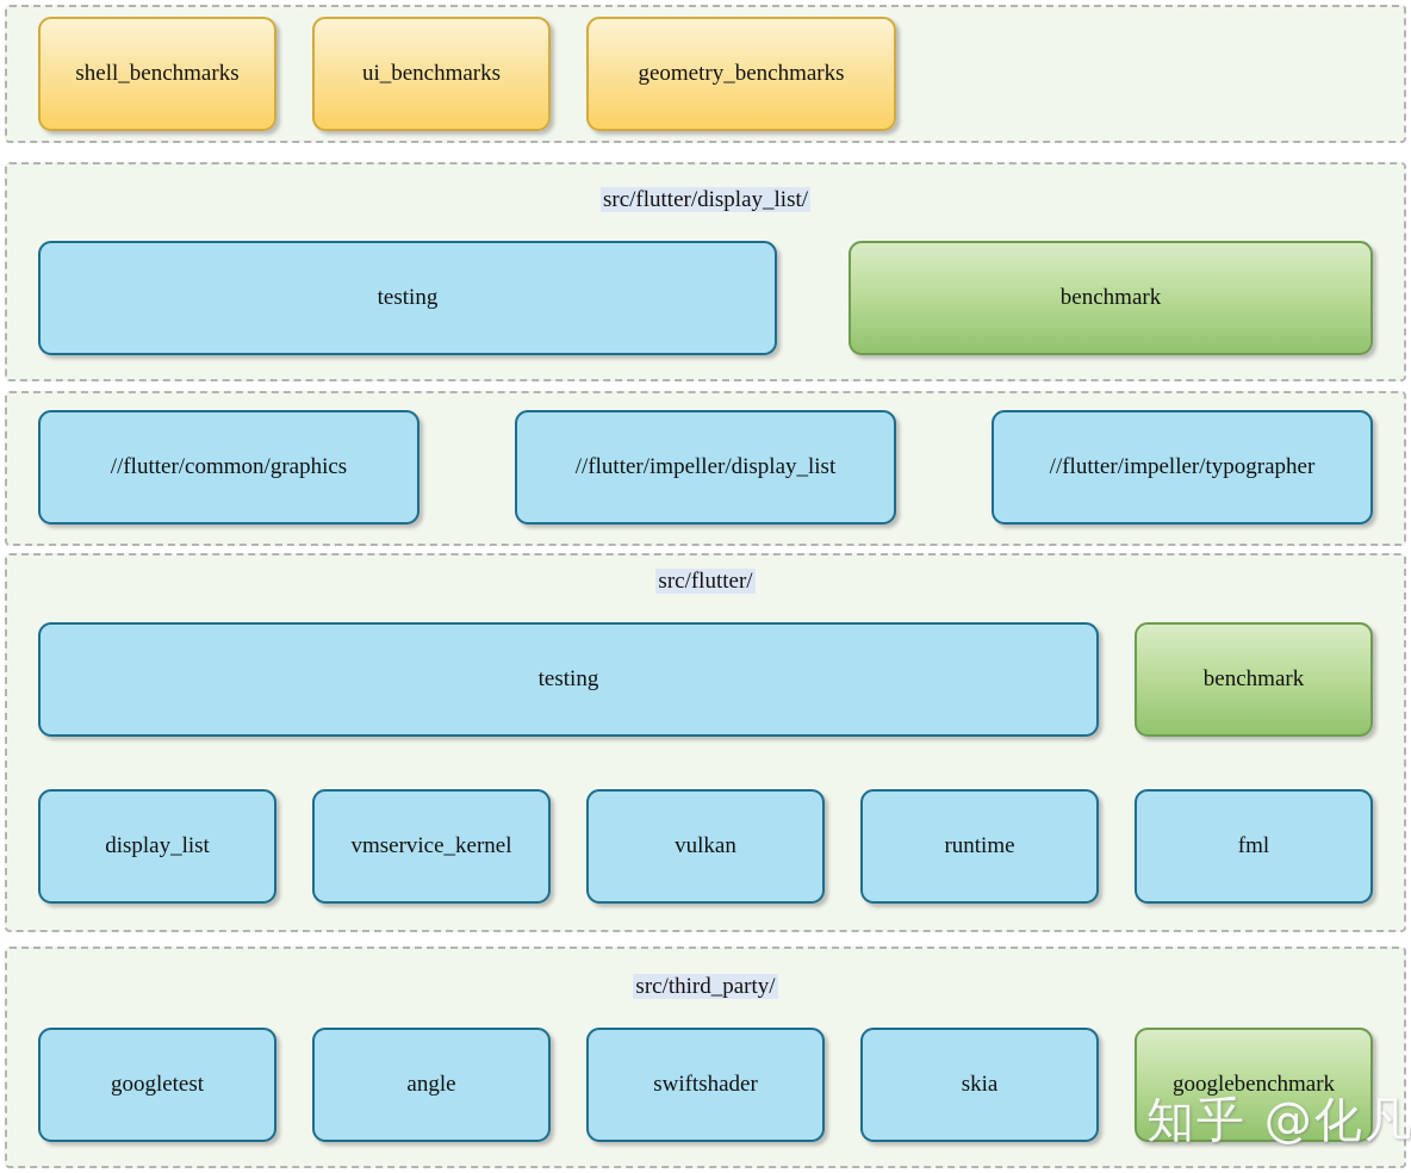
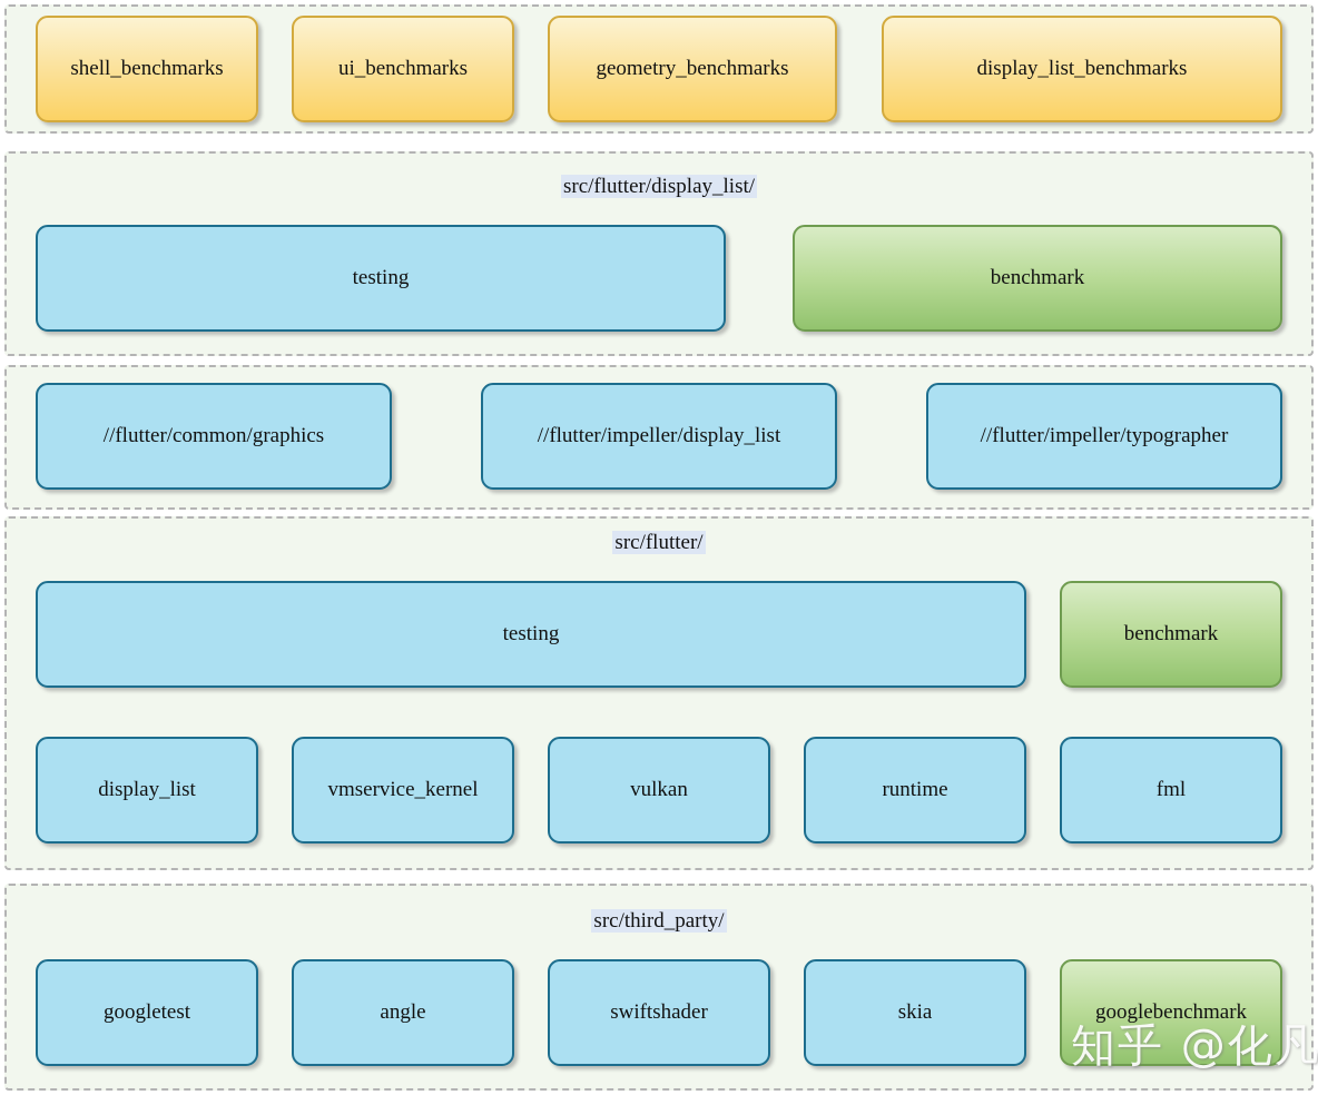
  shell_benchmarks
  ui_benchmarks
  geometry_benchmarks
+ display_list_benchmarks
  src/flutter/display_list/
  testing
  benchmark
  //flutter/common/graphics
  //flutter/impeller/display_list
  //flutter/impeller/typographer
  src/flutter/
  testing
  benchmark
  display_list
  vmservice_kernel
  vulkan
  runtime
  fml
  src/third_party/
  googletest
  angle
  swiftshader
  skia
  googlebenchmark
  知乎 @化凡
